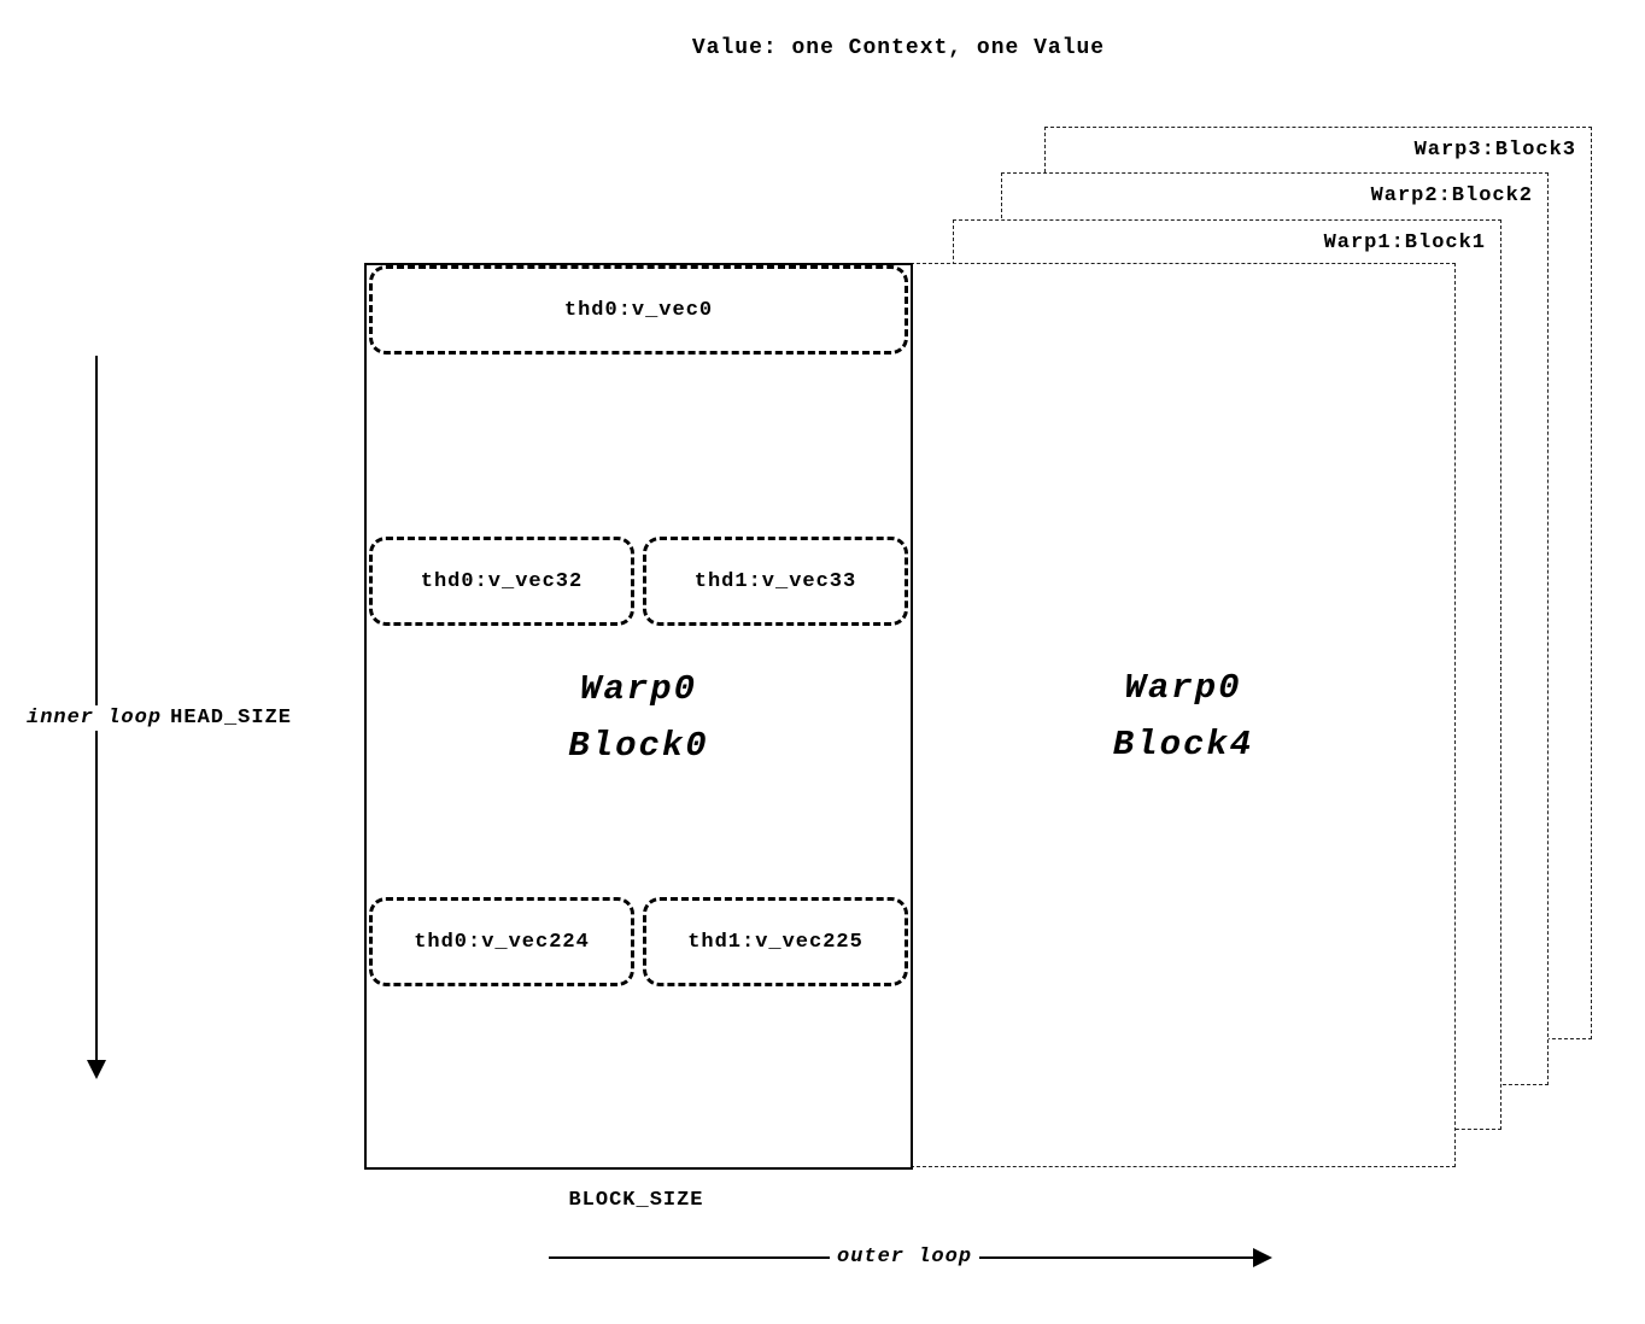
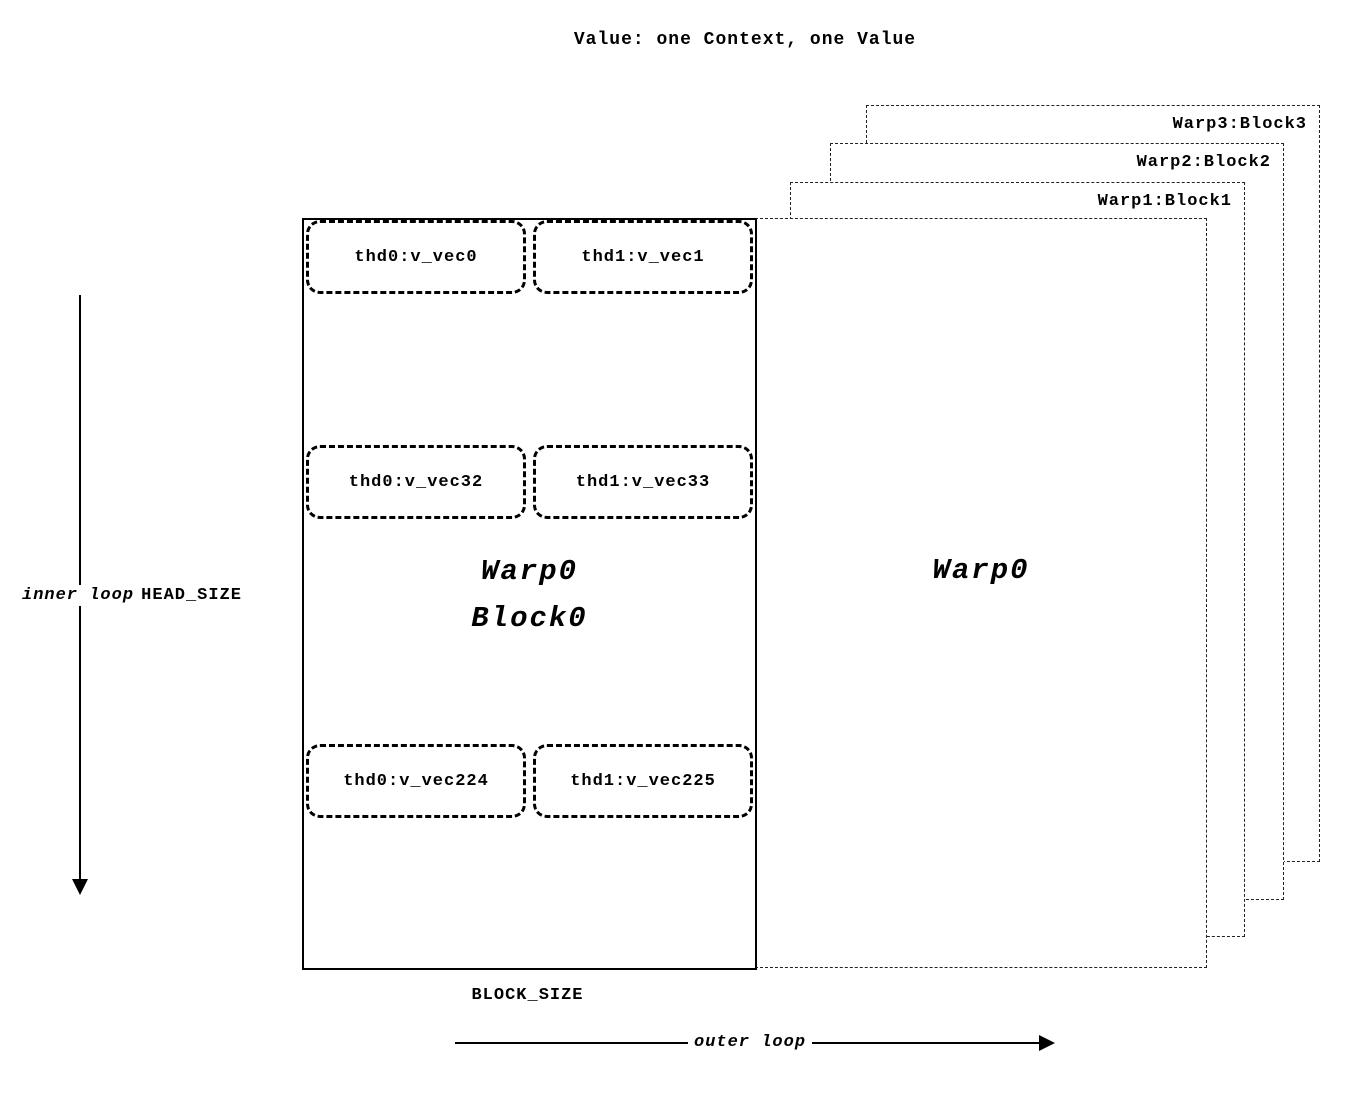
  Value: one Context, one Value
  Warp3:Block3
  Warp2:Block2
  Warp1:Block1
  Warp0
- Block4
  thd0:v_vec0
+ thd1:v_vec1
  thd0:v_vec32
  thd1:v_vec33
  Warp0
  Block0
  thd0:v_vec224
  thd1:v_vec225
  inner loop HEAD_SIZE
  BLOCK_SIZE
  outer loop
